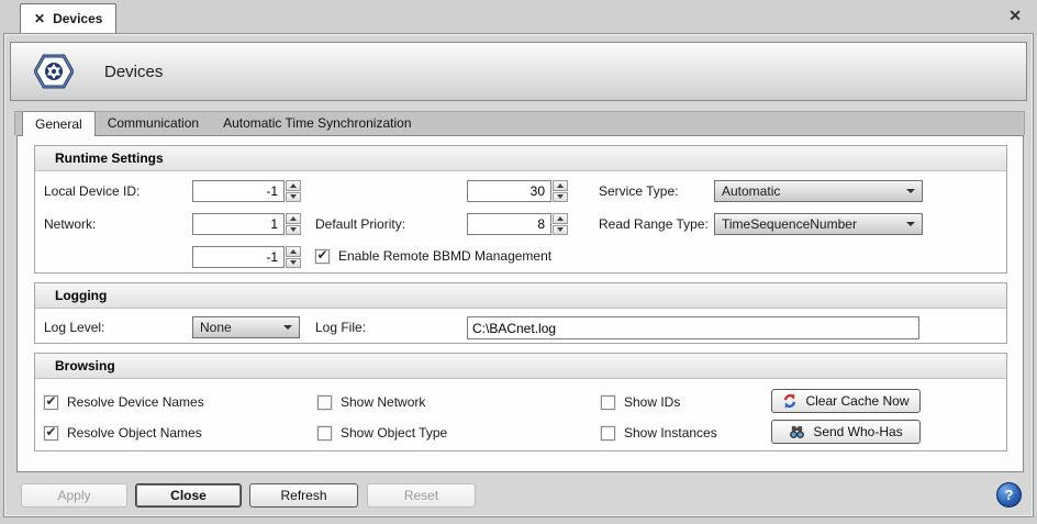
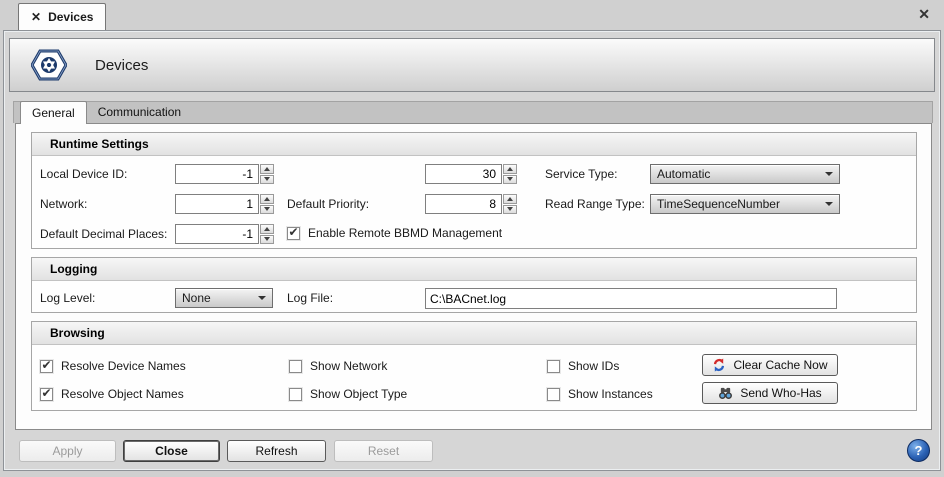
  ✕
  Devices
  ✕
  Devices
  General
  Communication
- Automatic Time Synchronization
  Runtime Settings
  Local Device ID:
  -1
  Network:
  1
+ Default Decimal Places:
  -1
  30
  Default Priority:
  8
  ✔
  Enable Remote BBMD Management
  Service Type:
  Automatic
  Read Range Type:
  TimeSequenceNumber
  Logging
  Log Level:
  None
  Log File:
  C:\BACnet.log
  Browsing
  ✔
  Resolve Device Names
  ✔
  Resolve Object Names
  Show Network
  Show Object Type
  Show IDs
  Show Instances
  Clear Cache Now
  Send Who-Has
  Apply
  Close
  Refresh
  Reset
  ?
